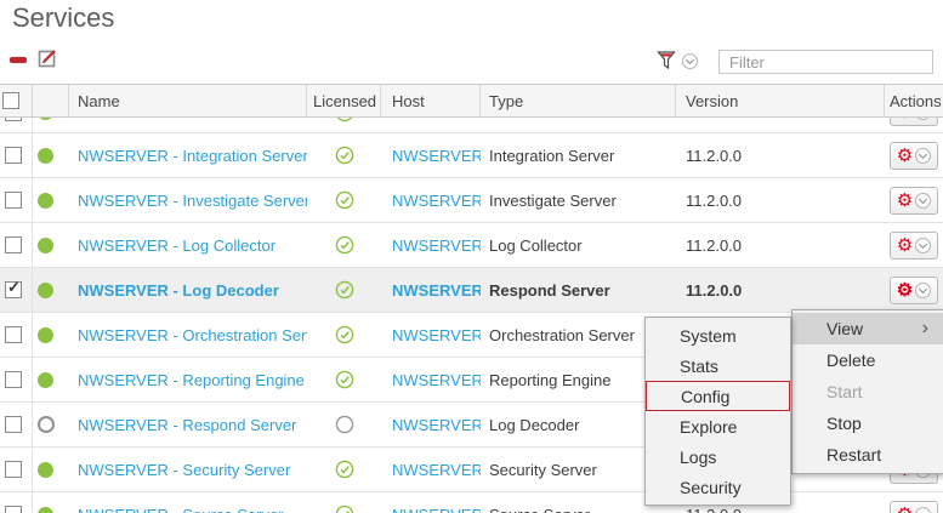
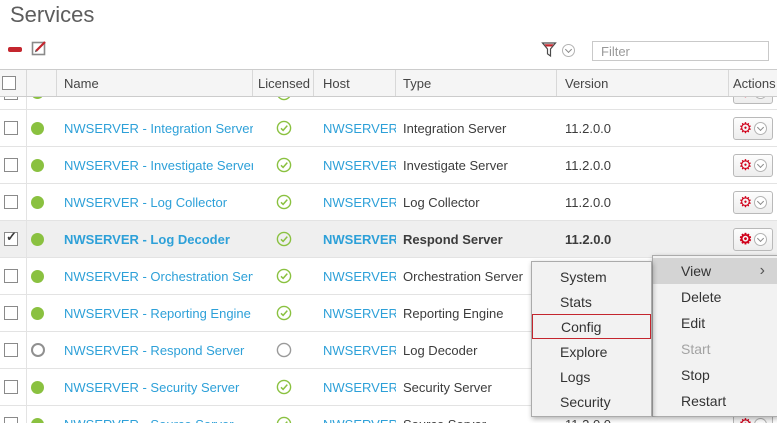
  Services
  Filter
  Name
  Licensed
  Host
  Type
  Version
  Actions
  NWSERVER - Integration Server
  NWSERVER
  Integration Server
  11.2.0.0
  ⚙
  NWSERVER - Investigate Serve
  NWSERVER
  Investigate Server
  11.2.0.0
  ⚙
  NWSERVER - Log Collector
  NWSERVER
  Log Collector
  11.2.0.0
  ⚙
  NWSERVER - Log Decoder
  NWSERVER
  Respond Server
  11.2.0.0
  ⚙
  NWSERVER - Orchestration Ser
  NWSERVER
  Orchestration Server
  NWSERVER - Reporting Engine
  NWSERVER
  Reporting Engine
  NWSERVER - Respond Server
  NWSERVER
  Log Decoder
  NWSERVER - Security Server
  NWSERVER
  Security Server
  View
  ›
  Delete
+ Edit
  Start
  Stop
  Restart
  System
  Stats
  Config
  Explore
  Logs
  Security
